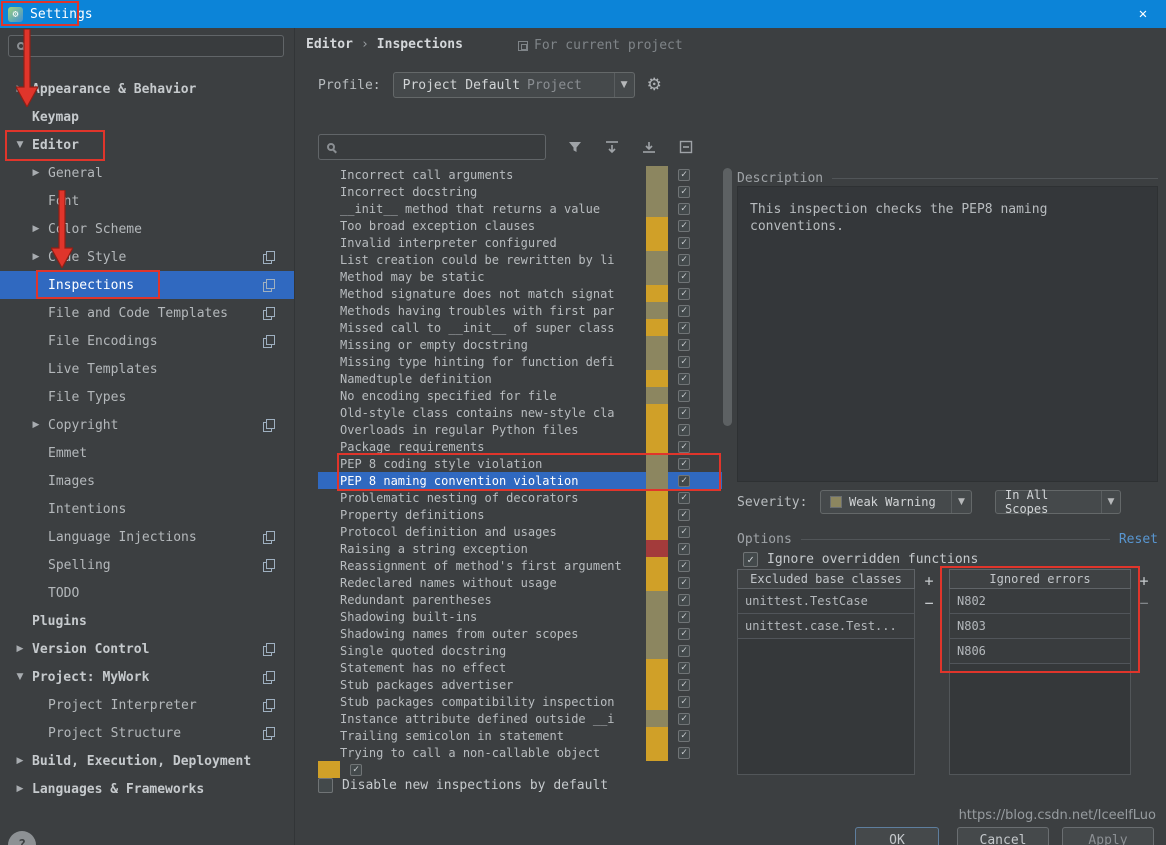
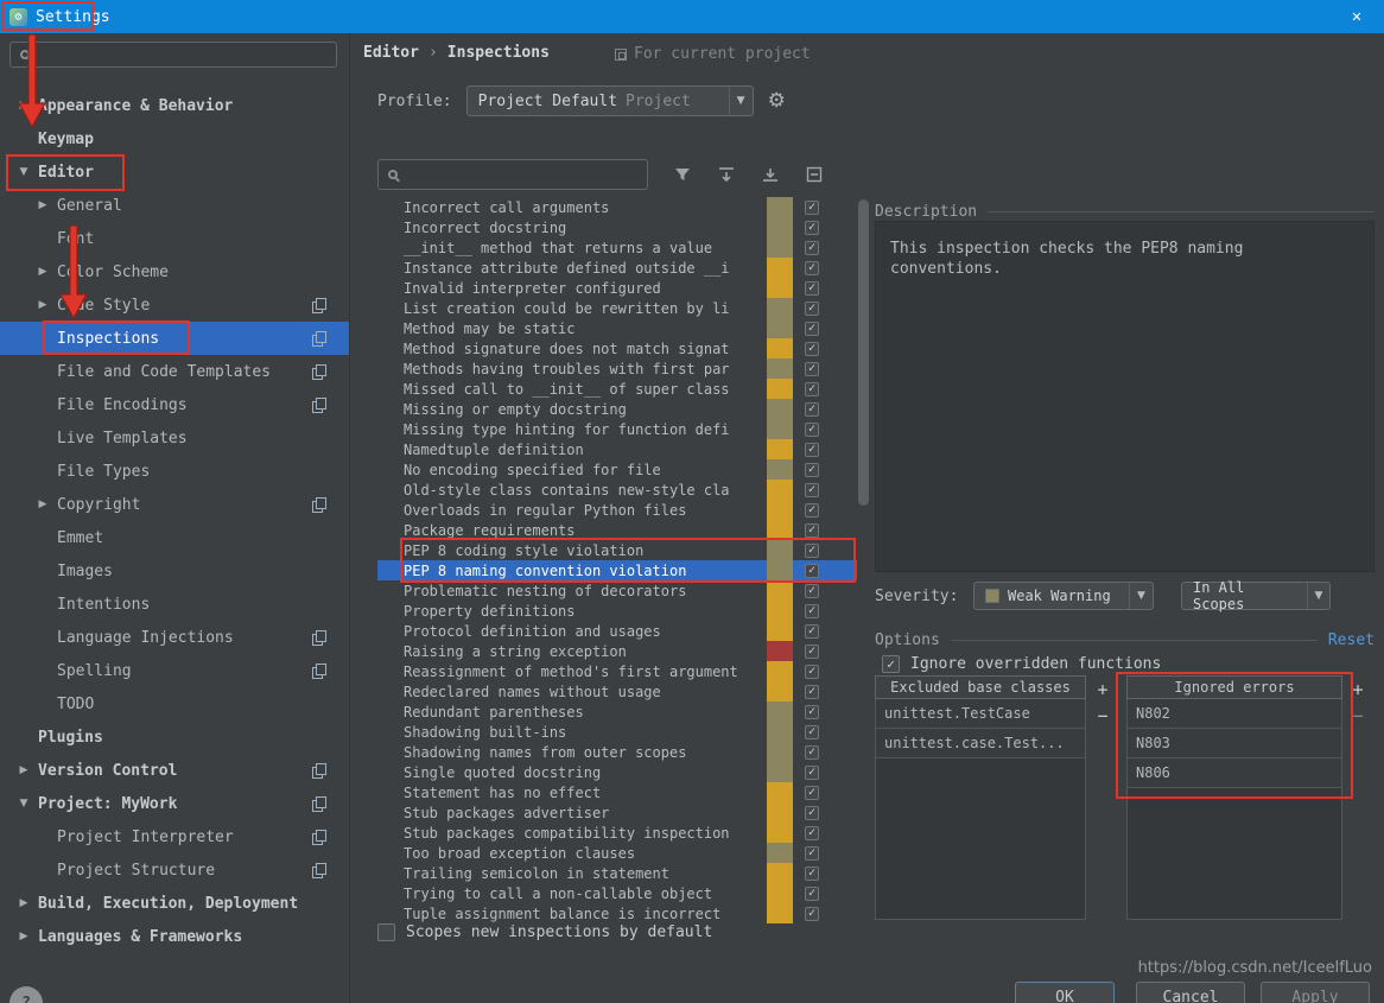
  ⚙
  Settings
  ✕
  ppearance & Behavior
  Keymap
  ▼
  Editor
  ▶
  General
  Fnt
  ▶
  Clor Scheme
  ▶
  Ce Style
  Inspections
  File and Code Templates
  File Encodings
  Live Templates
  File Types
  ▶
  Copyright
  Emmet
  Images
  Intentions
  Language Injections
  Spelling
  TODO
  Plugins
  ▶
  Version Control
  ▼
  Project: MyWork
  Project Interpreter
  Project Structure
  ▶
  Build, Execution, Deployment
  ▶
  Languages & Frameworks
  Editor
  ›
  Inspections
  For current project
  Profile:
  Project Default
  Project
  ▼
  ⚙
  Incorrect call arguments
  ✓
  Incorrect docstring
  ✓
  __init__ method that returns a value
  ✓
- Too broad exception clauses
+ Instance attribute defined outside __i
  ✓
  Invalid interpreter configured
  ✓
  List creation could be rewritten by li
  ✓
  Method may be static
  ✓
  Method signature does not match signat
  ✓
  Methods having troubles with first par
  ✓
  Missed call to __init__ of super class
  ✓
  Missing or empty docstring
  ✓
  Missing type hinting for function defi
  ✓
  Namedtuple definition
  ✓
  No encoding specified for file
  ✓
  Old-style class contains new-style cla
  ✓
  Overloads in regular Python files
  ✓
  Package requirements
  ✓
  PEP 8 coding style violation
  ✓
  PEP 8 naming convention violation
  ✓
  Problematic nesting of decorators
  ✓
  Property definitions
  ✓
  Protocol definition and usages
  ✓
  Raising a string exception
  ✓
  Reassignment of method's first argument
  ✓
  Redeclared names without usage
  ✓
  Redundant parentheses
  ✓
  Shadowing built-ins
  ✓
  Shadowing names from outer scopes
  ✓
  Single quoted docstring
  ✓
  Statement has no effect
  ✓
  Stub packages advertiser
  ✓
  Stub packages compatibility inspection
  ✓
- Instance attribute defined outside __i
+ Too broad exception clauses
  ✓
  Trailing semicolon in statement
  ✓
  Trying to call a non-callable object
  ✓
+ Tuple assignment balance is incorrect
  ✓
- Disable new inspections by default
+ Scopes new inspections by default
  Description
  This inspection checks the PEP8 naming conventions.
  Severity:
  Weak Warning
  ▼
  In All Scopes
  ▼
  Options
  Reset
  ✓
  Ignore overridden functions
  Excluded base classes
  unittest.TestCase
  unittest.case.Test...
  +
  −
  Ignored errors
  N802
  N803
  N806
  +
  −
  OK
  Cancel
  Apply
  https://blog.csdn.net/IceelfLuo
